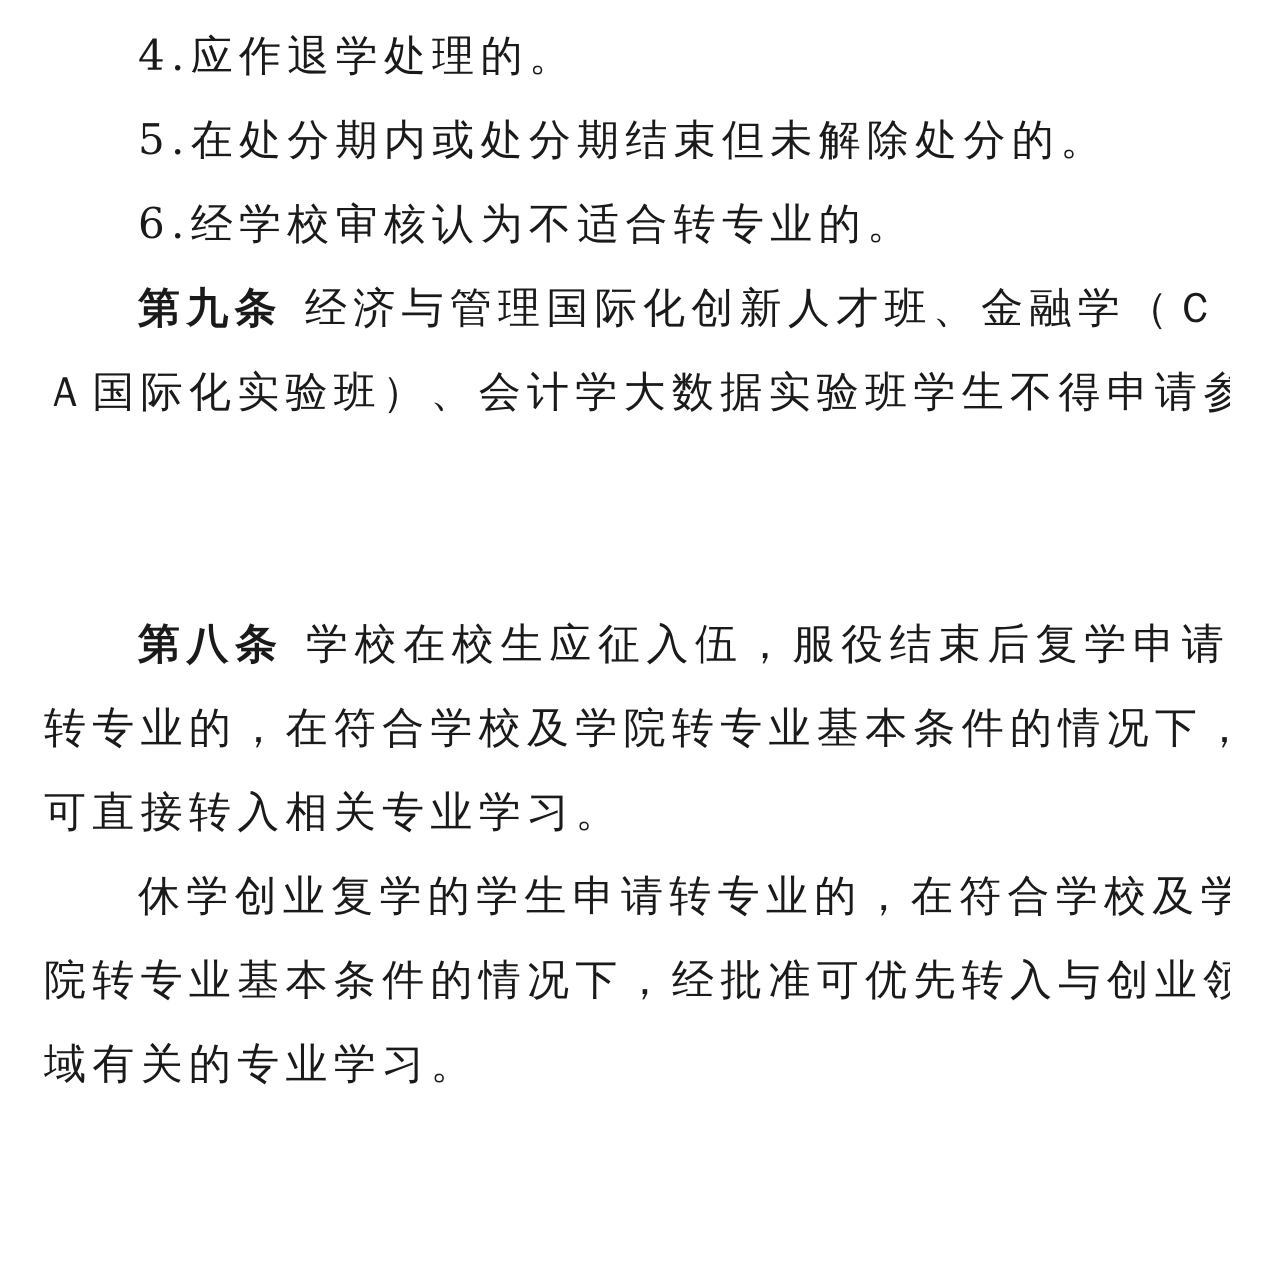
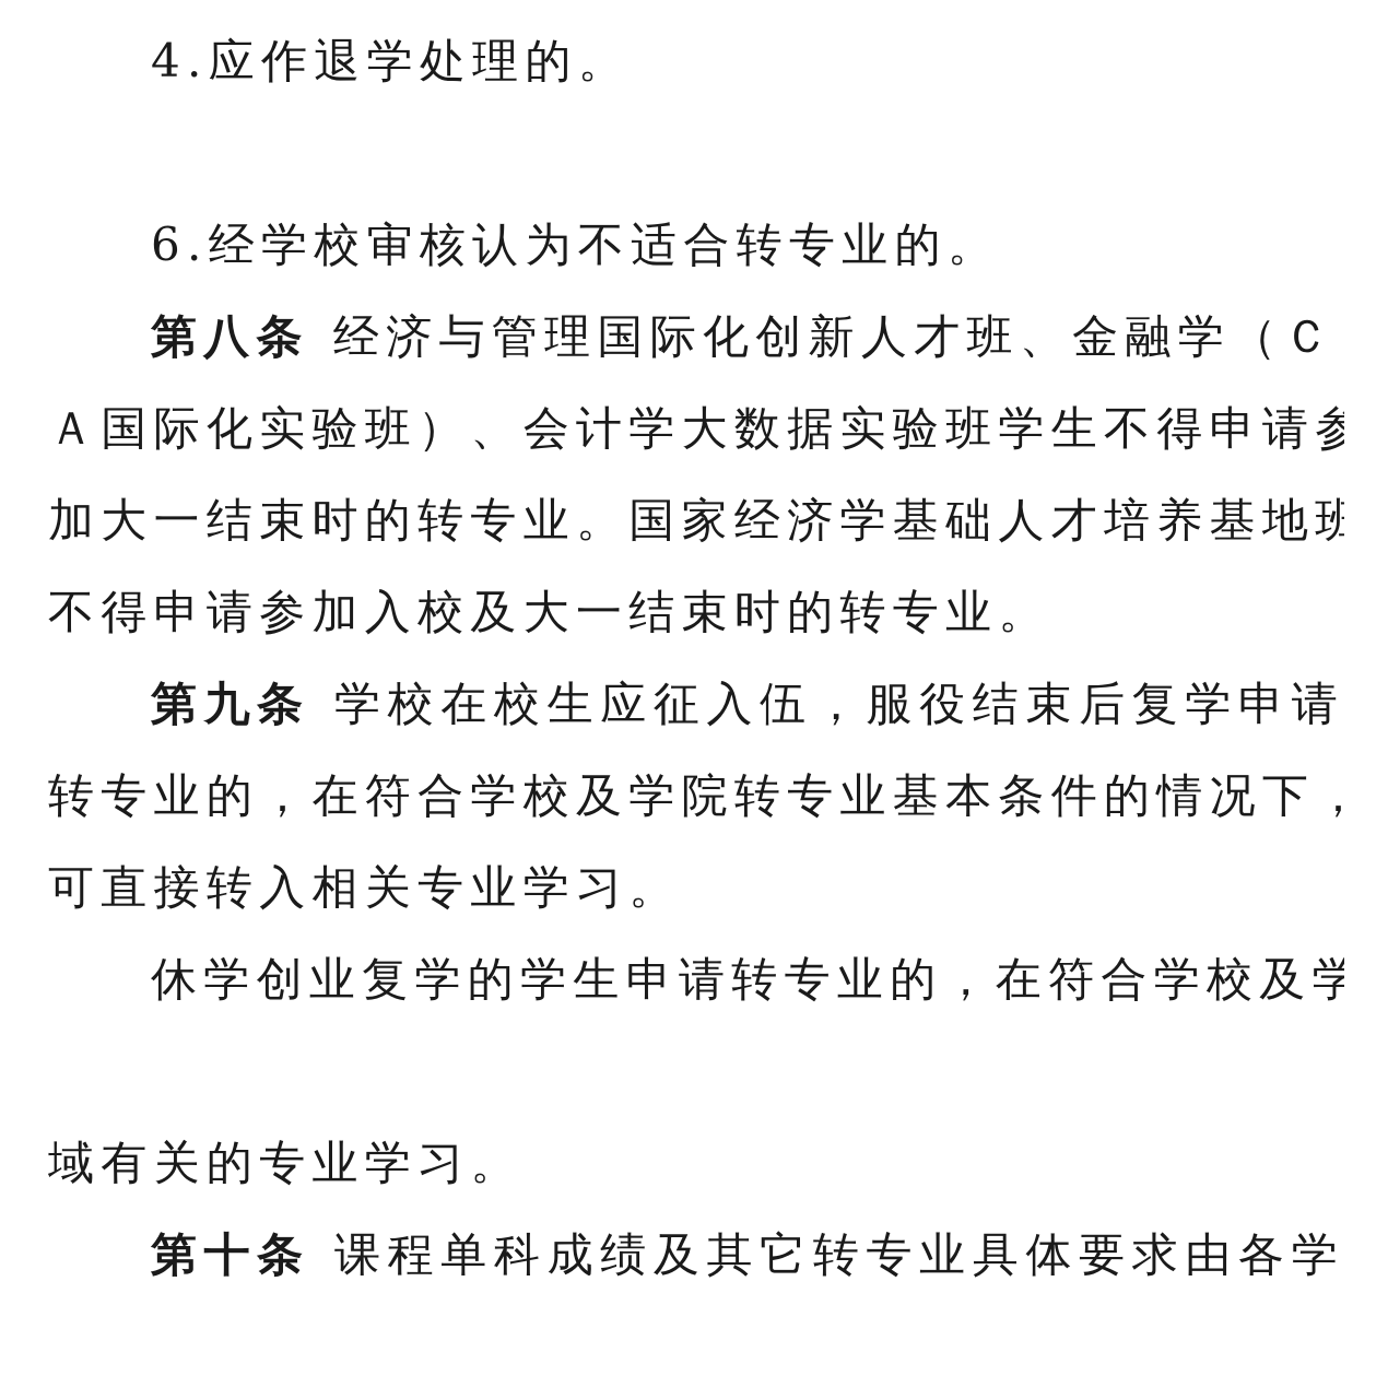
  4.应作退学处理的。
- 5.在处分期内或处分期结束但未解除处分的。
  6.经学校审核认为不适合转专业的。
- 第九条 经济与管理国际化创新人才班、金融学（Ｃ
+ 第八条 经济与管理国际化创新人才班、金融学（Ｃ
  Ａ国际化实验班）、会计学大数据实验班学生不得申请参
+ 加大一结束时的转专业。国家经济学基础人才培养基地班
+ 不得申请参加入校及大一结束时的转专业。
- 第八条 学校在校生应征入伍，服役结束后复学申请
+ 第九条 学校在校生应征入伍，服役结束后复学申请
  转专业的，在符合学校及学院转专业基本条件的情况下，
  可直接转入相关专业学习。
  休学创业复学的学生申请转专业的，在符合学校及学
- 院转专业基本条件的情况下，经批准可优先转入与创业领
  域有关的专业学习。
+ 第十条 课程单科成绩及其它转专业具体要求由各学
